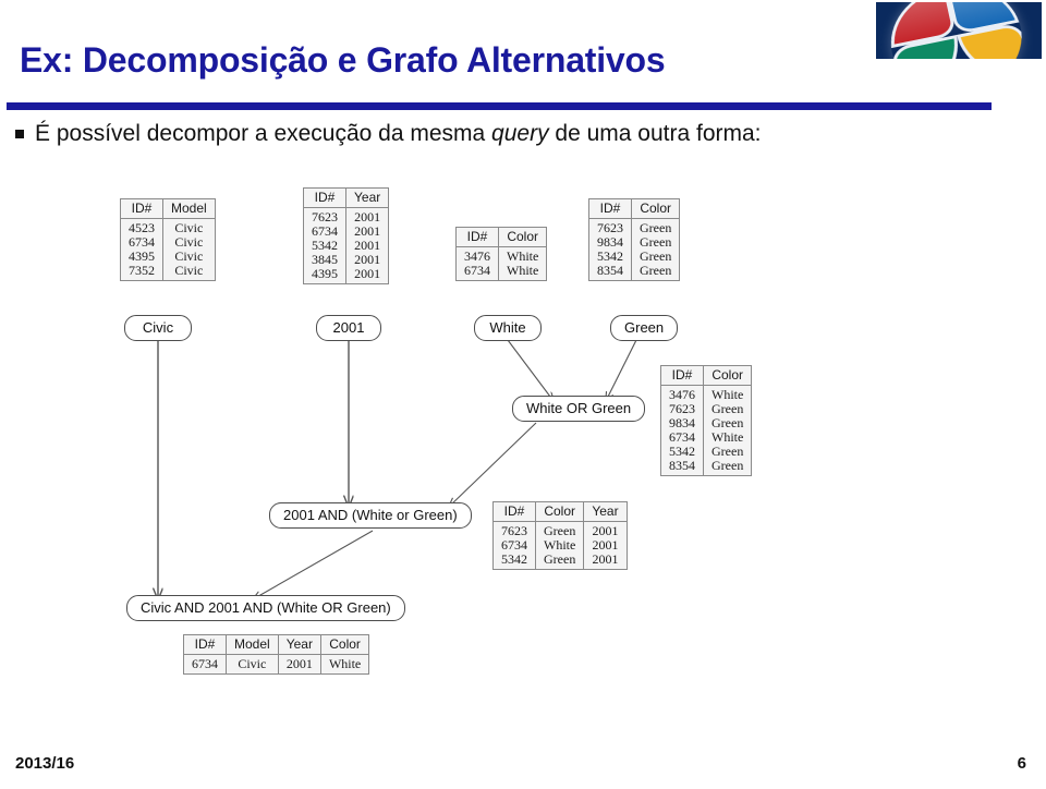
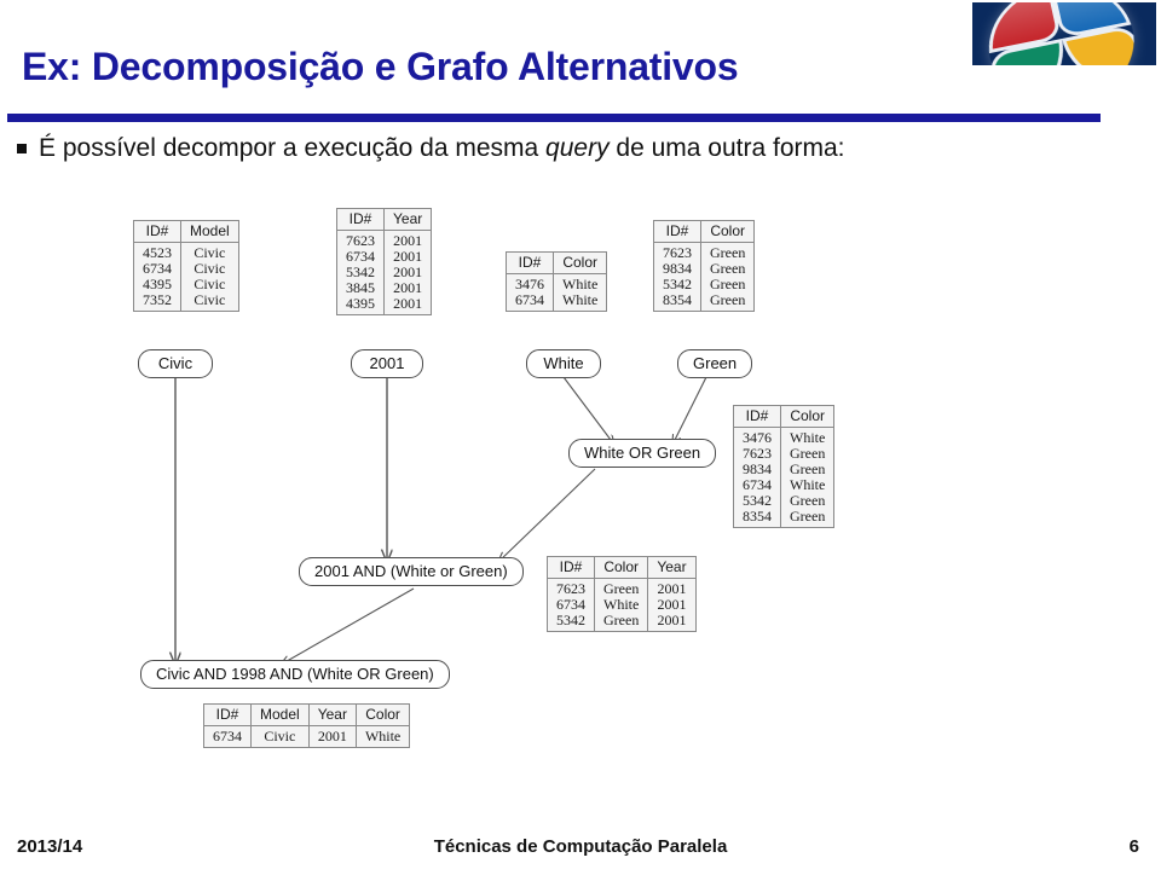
  Ex: Decomposição e Grafo Alternativos
  É possível decompor a execução da mesma query de uma outra forma:
  ID#	Model
  4523	Civic
  6734	Civic
  4395	Civic
  7352	Civic
  ID#	Year
  7623	2001
  6734	2001
  5342	2001
  3845	2001
  4395	2001
  ID#	Color
  3476	White
  6734	White
  ID#	Color
  7623	Green
  9834	Green
  5342	Green
  8354	Green
  ID#	Color
  3476	White
  7623	Green
  9834	Green
  6734	White
  5342	Green
  8354	Green
  ID#	Color	Year
  7623	Green	2001
  6734	White	2001
  5342	Green	2001
  ID#	Model	Year	Color
  6734	Civic	2001	White
  Civic
  2001
  White
  Green
  White OR Green
  2001 AND (White or Green)
- Civic AND 2001 AND (White OR Green)
+ Civic AND 1998 AND (White OR Green)
- 2013/16
+ 2013/14
+ Técnicas de Computação Paralela
  6
